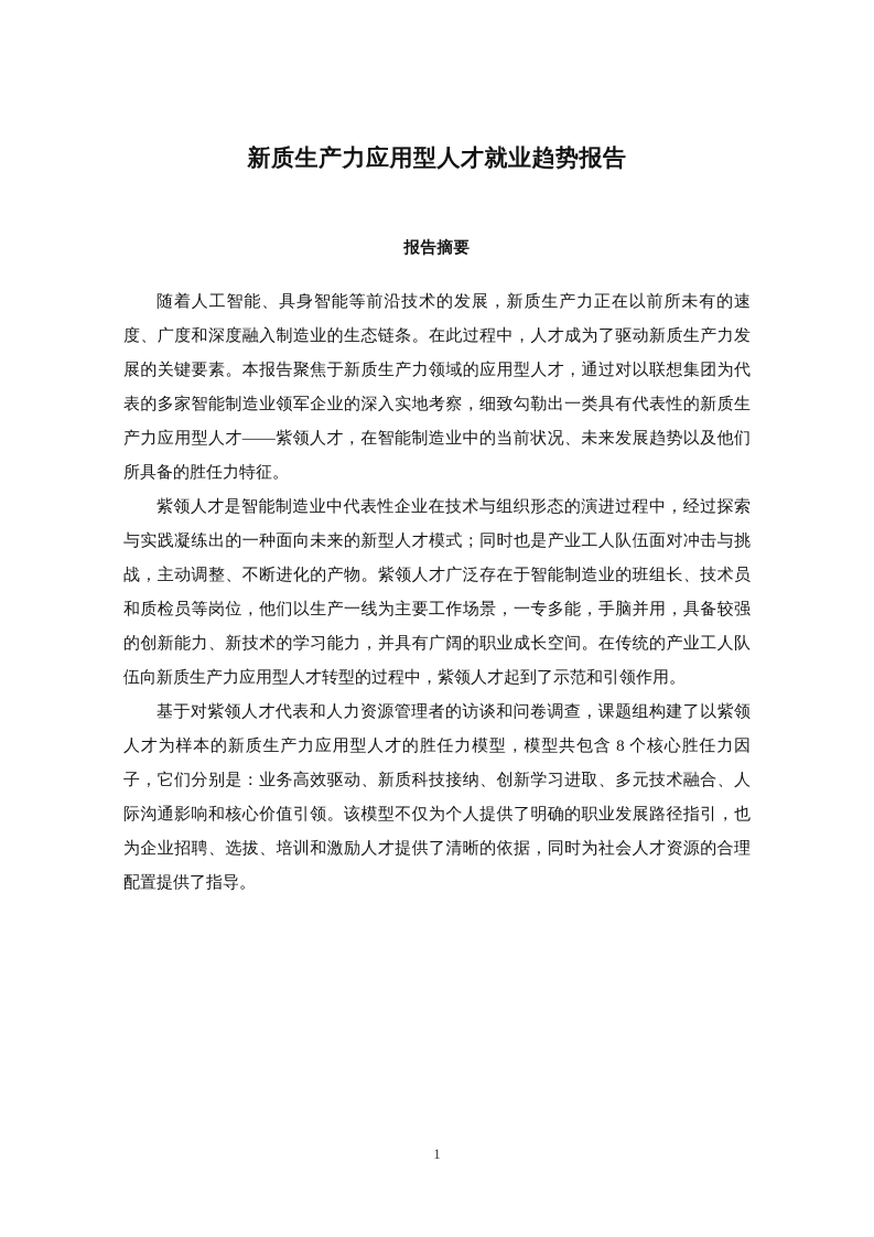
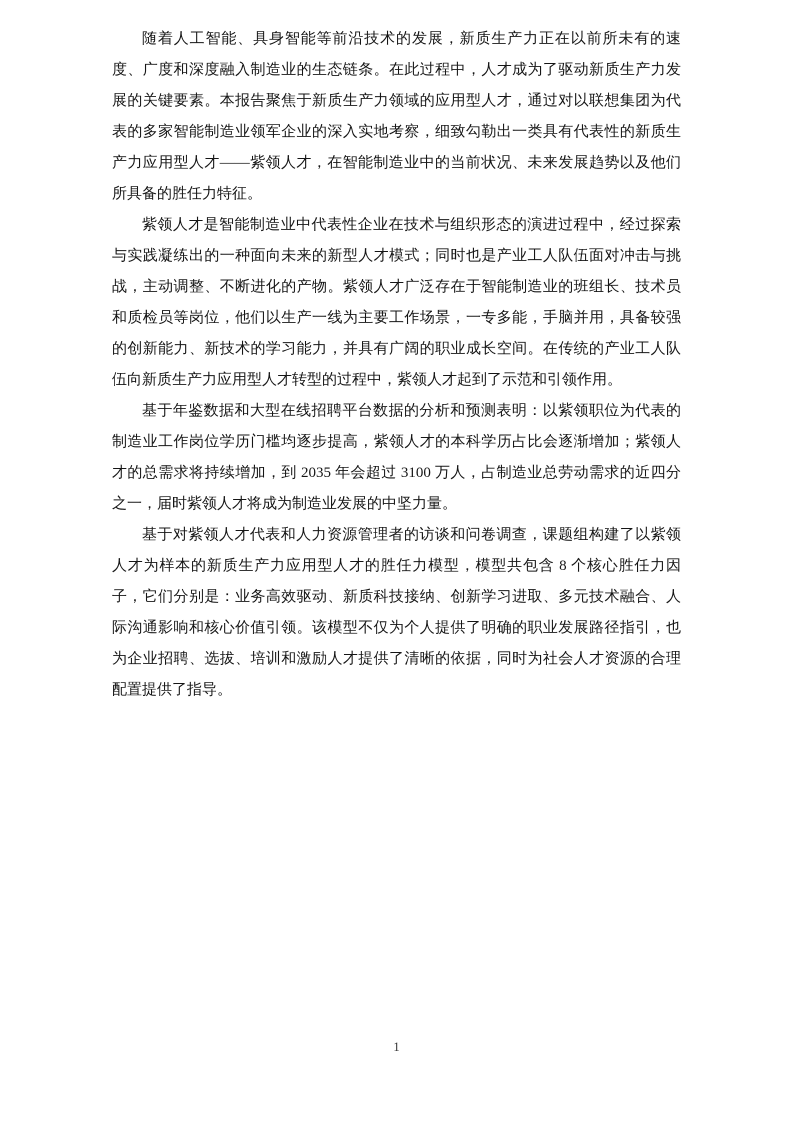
- 新质生产力应用型人才就业趋势报告
- 报告摘要
  随着人工智能、具身智能等前沿技术的发展，新质生产力正在以前所未有的速度、广度和深度融入制造业的生态链条。在此过程中，人才成为了驱动新质生产力发展的关键要素。本报告聚焦于新质生产力领域的应用型人才，通过对以联想集团为代表的多家智能制造业领军企业的深入实地考察，细致勾勒出一类具有代表性的新质生产力应用型人才——紫领人才，在智能制造业中的当前状况、未来发展趋势以及他们所具备的胜任力特征。
  紫领人才是智能制造业中代表性企业在技术与组织形态的演进过程中，经过探索与实践凝练出的一种面向未来的新型人才模式；同时也是产业工人队伍面对冲击与挑战，主动调整、不断进化的产物。紫领人才广泛存在于智能制造业的班组长、技术员和质检员等岗位，他们以生产一线为主要工作场景，一专多能，手脑并用，具备较强的创新能力、新技术的学习能力，并具有广阔的职业成长空间。在传统的产业工人队伍向新质生产力应用型人才转型的过程中，紫领人才起到了示范和引领作用。
+ 基于年鉴数据和大型在线招聘平台数据的分析和预测表明：以紫领职位为代表的制造业工作岗位学历门槛均逐步提高，紫领人才的本科学历占比会逐渐增加；紫领人才的总需求将持续增加，到 2035 年会超过 3100 万人，占制造业总劳动需求的近四分之一，届时紫领人才将成为制造业发展的中坚力量。
  基于对紫领人才代表和人力资源管理者的访谈和问卷调查，课题组构建了以紫领人才为样本的新质生产力应用型人才的胜任力模型，模型共包含 8 个核心胜任力因子，它们分别是：业务高效驱动、新质科技接纳、创新学习进取、多元技术融合、人际沟通影响和核心价值引领。该模型不仅为个人提供了明确的职业发展路径指引，也为企业招聘、选拔、培训和激励人才提供了清晰的依据，同时为社会人才资源的合理配置提供了指导。
  1
